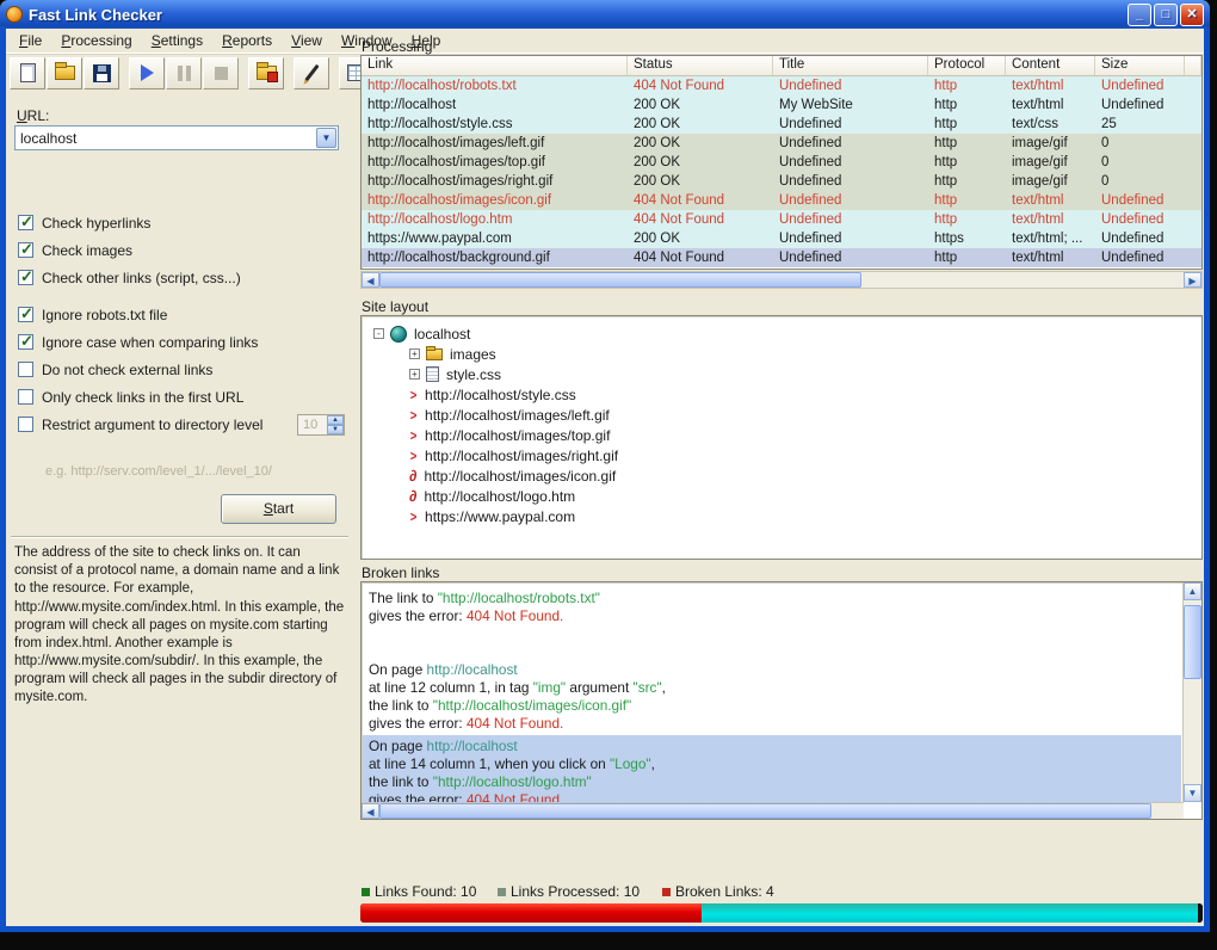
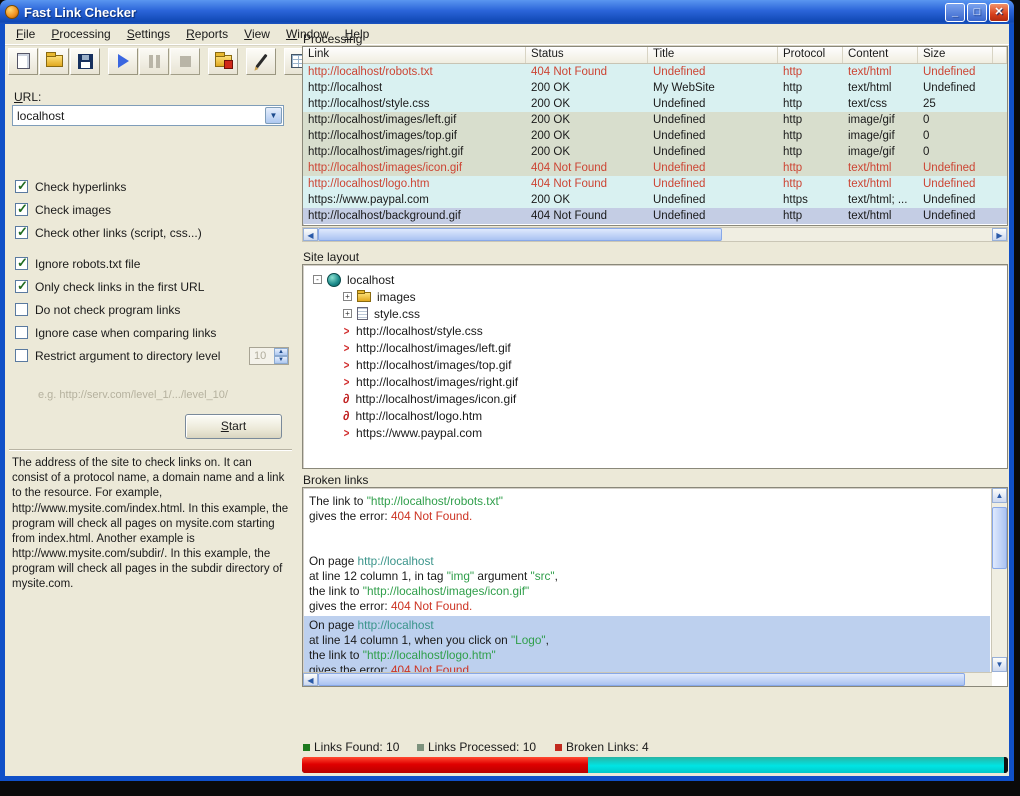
  Fast Link Checker
  _
  □
  ✕
  File
  Processing
  Settings
  Reports
  View
  Window
  Help
  URL:
  localhost
  ▼
  Check hyperlinks
  Check images
  Check other links (script, css...)
  Ignore robots.txt file
- Ignore case when comparing links
+ Only check links in the first URL
- Do not check external links
+ Do not check program links
- Only check links in the first URL
+ Ignore case when comparing links
  Restrict argument to directory level
  10
  e.g. http://serv.com/level_1/.../level_10/
  Start
  The address of the site to check links on. It can consist of a protocol name, a domain name and a link to the resource. For example, http://www.mysite.com/index.html. In this example, the program will check all pages on mysite.com starting from index.html. Another example is http://www.mysite.com/subdir/. In this example, the program will check all pages in the subdir directory of mysite.com.
  Processing
  Link
  Status
  Title
  Protocol
  Content
  Size
  http://localhost/robots.txt
  404 Not Found
  Undefined
  http
  text/html
  Undefined
  http://localhost
  200 OK
  My WebSite
  http
  text/html
  Undefined
  http://localhost/style.css
  200 OK
  Undefined
  http
  text/css
  25
  http://localhost/images/left.gif
  200 OK
  Undefined
  http
  image/gif
  0
  http://localhost/images/top.gif
  200 OK
  Undefined
  http
  image/gif
  0
  http://localhost/images/right.gif
  200 OK
  Undefined
  http
  image/gif
  0
  http://localhost/images/icon.gif
  404 Not Found
  Undefined
  http
  text/html
  Undefined
  http://localhost/logo.htm
  404 Not Found
  Undefined
  http
  text/html
  Undefined
  https://www.paypal.com
  200 OK
  Undefined
  https
  text/html; ...
  Undefined
  http://localhost/background.gif
  404 Not Found
  Undefined
  http
  text/html
  Undefined
  ◀
  ▶
  Site layout
  -
  localhost
  +
  images
  +
  style.css
  >
  http://localhost/style.css
  >
  http://localhost/images/left.gif
  >
  http://localhost/images/top.gif
  >
  http://localhost/images/right.gif
  ∂
  http://localhost/images/icon.gif
  ∂
  http://localhost/logo.htm
  >
  https://www.paypal.com
  Broken links
  The link to "http://localhost/robots.txt"
  gives the error: 404 Not Found.
  On page http://localhost
  at line 12 column 1, in tag "img" argument "src",
  the link to "http://localhost/images/icon.gif"
  gives the error: 404 Not Found.
  On page http://localhost
  at line 14 column 1, when you click on "Logo",
  the link to "http://localhost/logo.htm"
  gives the error: 404 Not Found.
  ▲
  ▼
  ◀
  Links Found: 10
  Links Processed: 10
  Broken Links: 4
